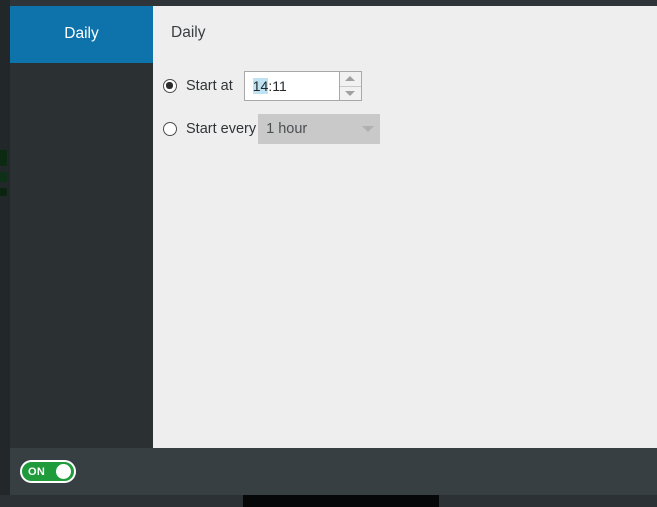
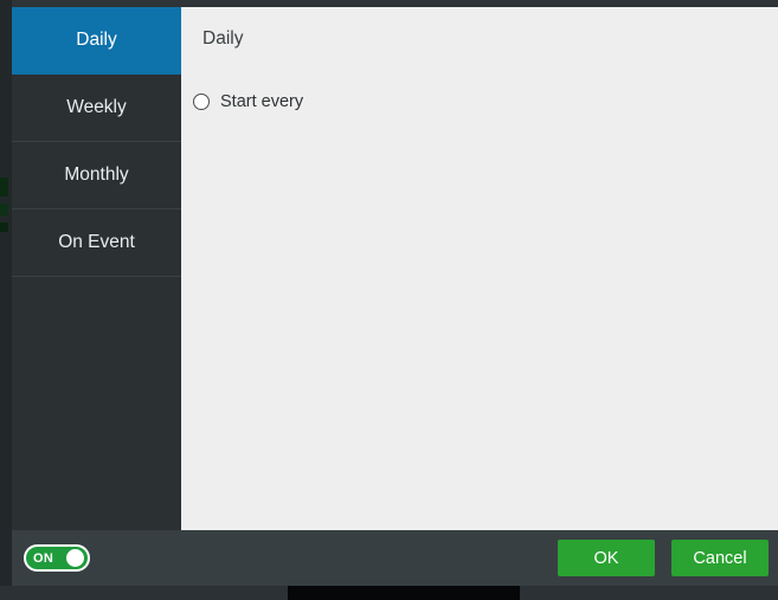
  Daily
+ Weekly
+ Monthly
+ On Event
  Daily
- Start at
- 14
- :11
  Start every
- 1 hour
  ON
+ OK
+ Cancel
